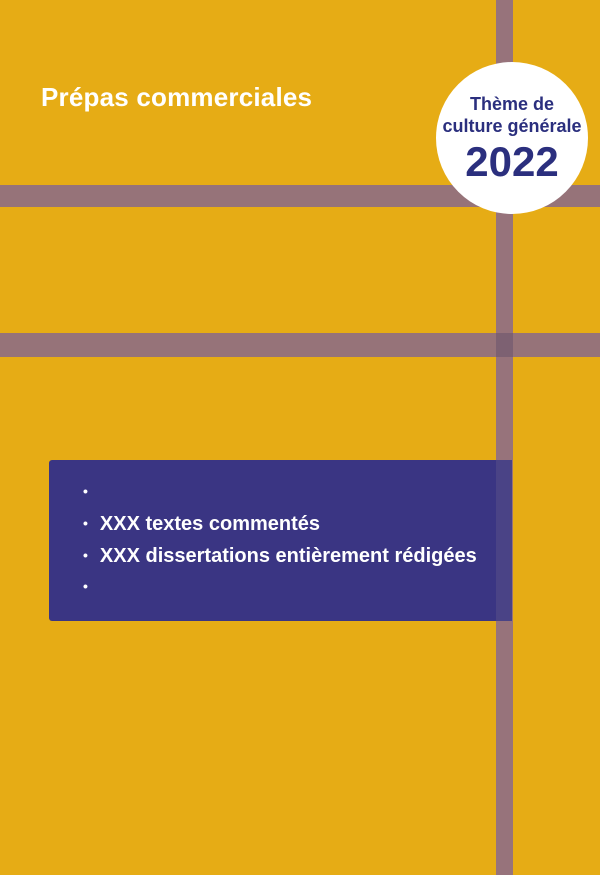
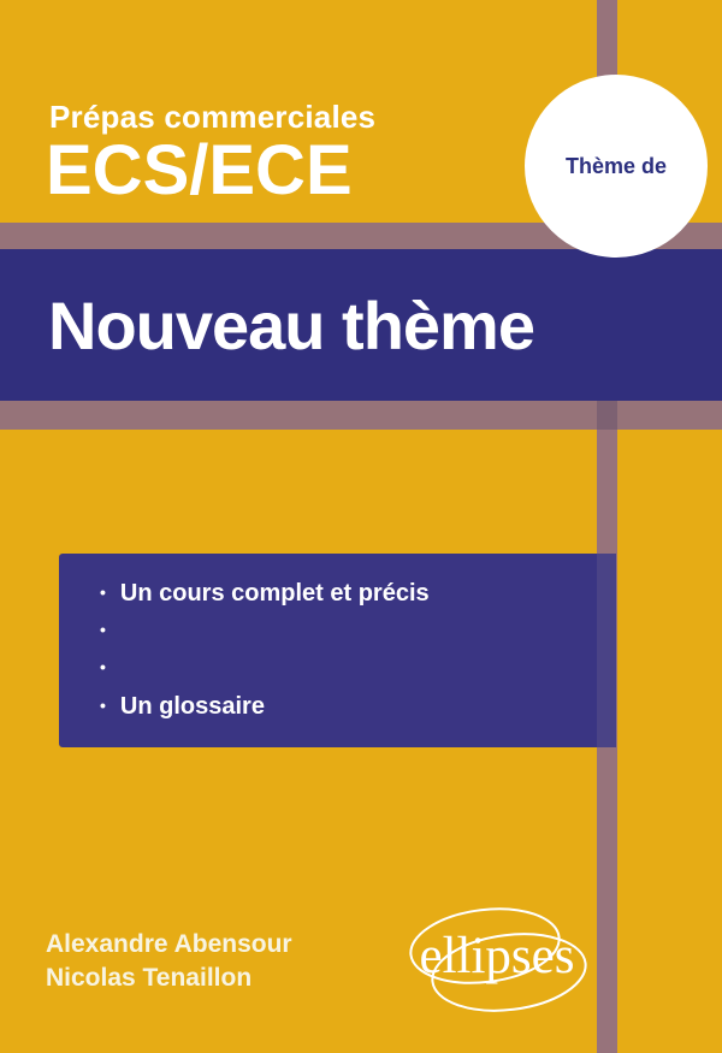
  Prépas commerciales
+ ECS/ECE
+ Nouveau thème
  Thème de
- culture générale
- 2022
  •
+ Un cours complet et précis
  •
- XXX textes commentés
  •
- XXX dissertations entièrement rédigées
  •
+ Un glossaire
+ Alexandre Abensour
+ Nicolas Tenaillon
+ ellipses
